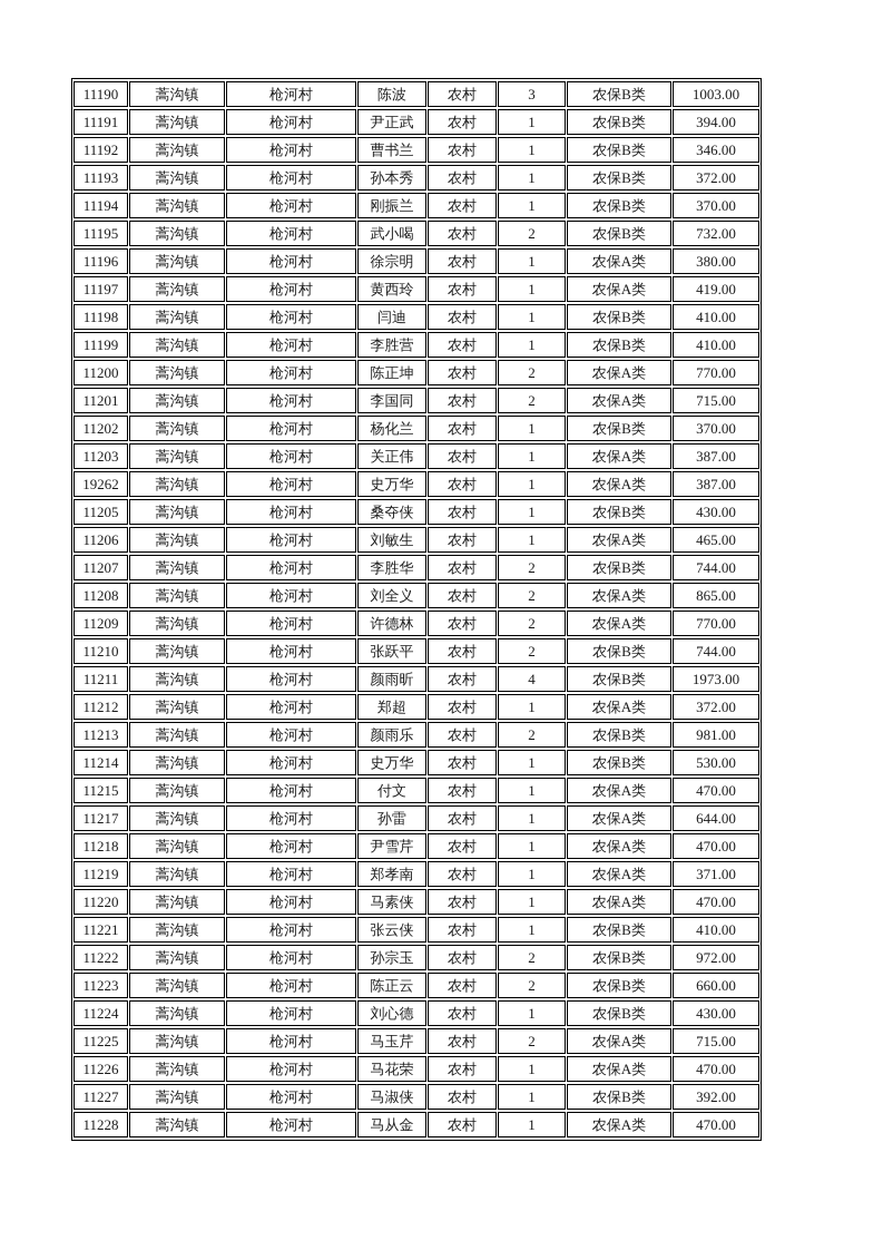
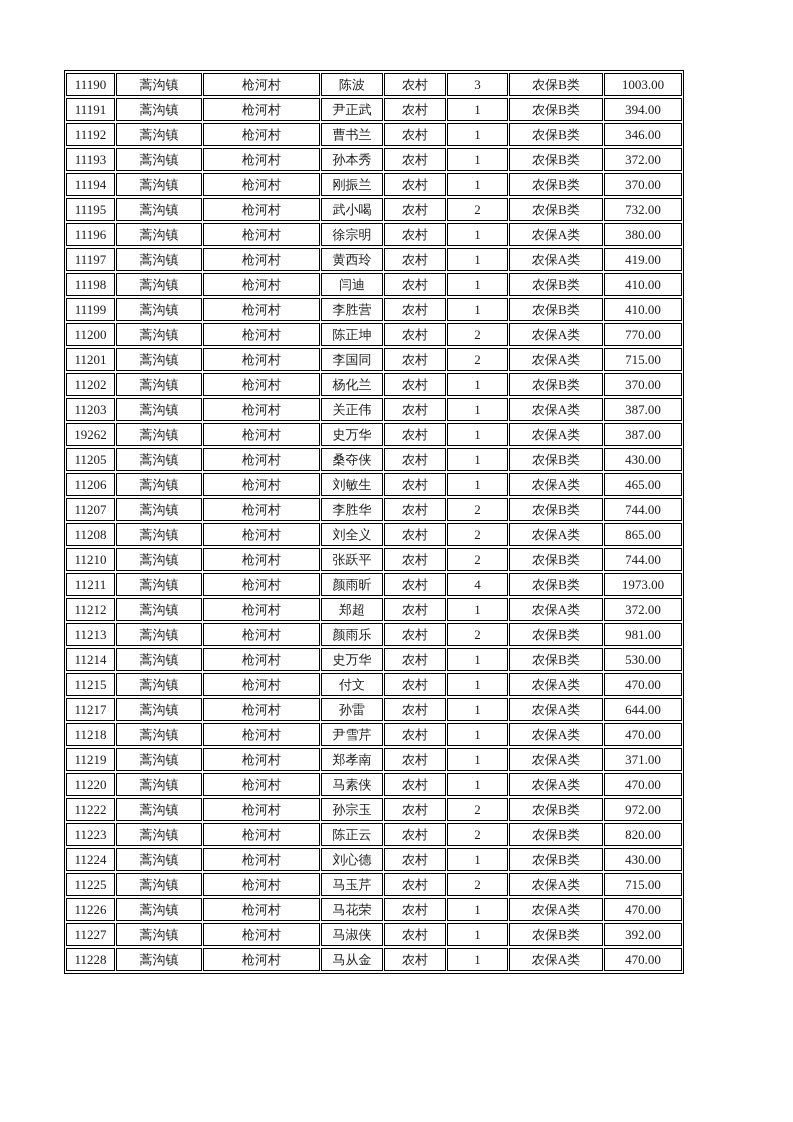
  11190	蒿沟镇	枪河村	陈波	农村	3	农保B类	1003.00
  11191	蒿沟镇	枪河村	尹正武	农村	1	农保B类	394.00
  11192	蒿沟镇	枪河村	曹书兰	农村	1	农保B类	346.00
  11193	蒿沟镇	枪河村	孙本秀	农村	1	农保B类	372.00
  11194	蒿沟镇	枪河村	刚振兰	农村	1	农保B类	370.00
  11195	蒿沟镇	枪河村	武小喝	农村	2	农保B类	732.00
  11196	蒿沟镇	枪河村	徐宗明	农村	1	农保A类	380.00
  11197	蒿沟镇	枪河村	黄西玲	农村	1	农保A类	419.00
  11198	蒿沟镇	枪河村	闫迪	农村	1	农保B类	410.00
  11199	蒿沟镇	枪河村	李胜营	农村	1	农保B类	410.00
  11200	蒿沟镇	枪河村	陈正坤	农村	2	农保A类	770.00
  11201	蒿沟镇	枪河村	李国同	农村	2	农保A类	715.00
  11202	蒿沟镇	枪河村	杨化兰	农村	1	农保B类	370.00
  11203	蒿沟镇	枪河村	关正伟	农村	1	农保A类	387.00
  19262	蒿沟镇	枪河村	史万华	农村	1	农保A类	387.00
  11205	蒿沟镇	枪河村	桑夺侠	农村	1	农保B类	430.00
  11206	蒿沟镇	枪河村	刘敏生	农村	1	农保A类	465.00
  11207	蒿沟镇	枪河村	李胜华	农村	2	农保B类	744.00
  11208	蒿沟镇	枪河村	刘全义	农村	2	农保A类	865.00
- 11209	蒿沟镇	枪河村	许德林	农村	2	农保A类	770.00
  11210	蒿沟镇	枪河村	张跃平	农村	2	农保B类	744.00
  11211	蒿沟镇	枪河村	颜雨昕	农村	4	农保B类	1973.00
  11212	蒿沟镇	枪河村	郑超	农村	1	农保A类	372.00
  11213	蒿沟镇	枪河村	颜雨乐	农村	2	农保B类	981.00
  11214	蒿沟镇	枪河村	史万华	农村	1	农保B类	530.00
  11215	蒿沟镇	枪河村	付文	农村	1	农保A类	470.00
  11217	蒿沟镇	枪河村	孙雷	农村	1	农保A类	644.00
  11218	蒿沟镇	枪河村	尹雪芹	农村	1	农保A类	470.00
  11219	蒿沟镇	枪河村	郑孝南	农村	1	农保A类	371.00
  11220	蒿沟镇	枪河村	马素侠	农村	1	农保A类	470.00
- 11221	蒿沟镇	枪河村	张云侠	农村	1	农保B类	410.00
  11222	蒿沟镇	枪河村	孙宗玉	农村	2	农保B类	972.00
- 11223	蒿沟镇	枪河村	陈正云	农村	2	农保B类	660.00
+ 11223	蒿沟镇	枪河村	陈正云	农村	2	农保B类	820.00
  11224	蒿沟镇	枪河村	刘心德	农村	1	农保B类	430.00
  11225	蒿沟镇	枪河村	马玉芹	农村	2	农保A类	715.00
  11226	蒿沟镇	枪河村	马花荣	农村	1	农保A类	470.00
  11227	蒿沟镇	枪河村	马淑侠	农村	1	农保B类	392.00
  11228	蒿沟镇	枪河村	马从金	农村	1	农保A类	470.00
